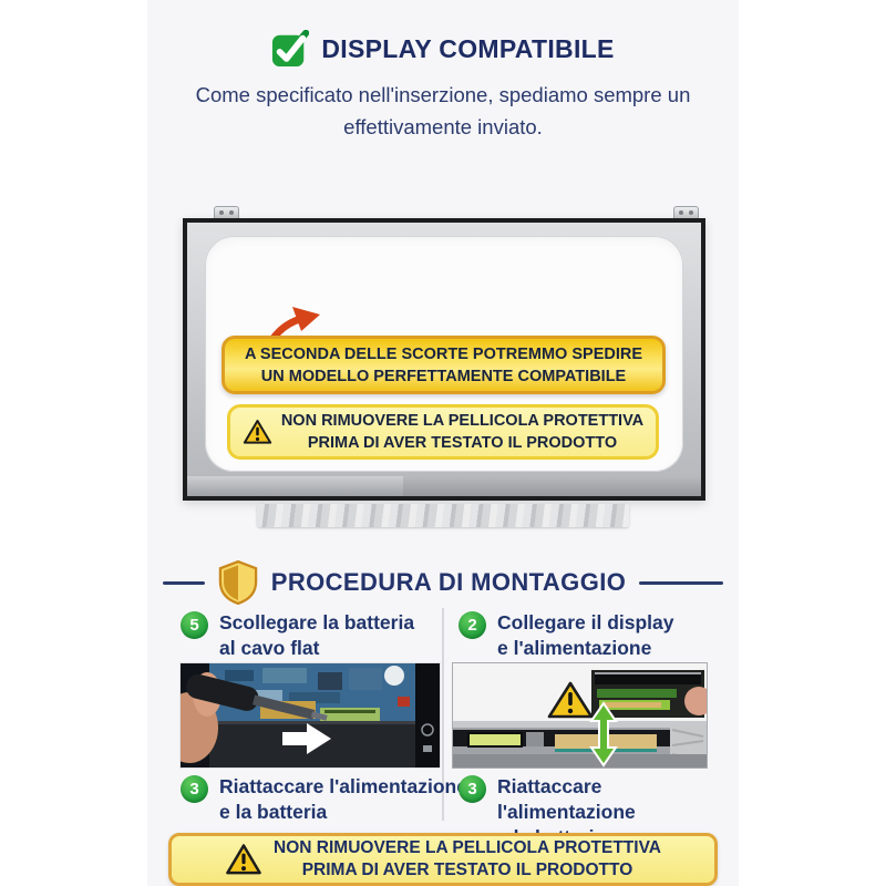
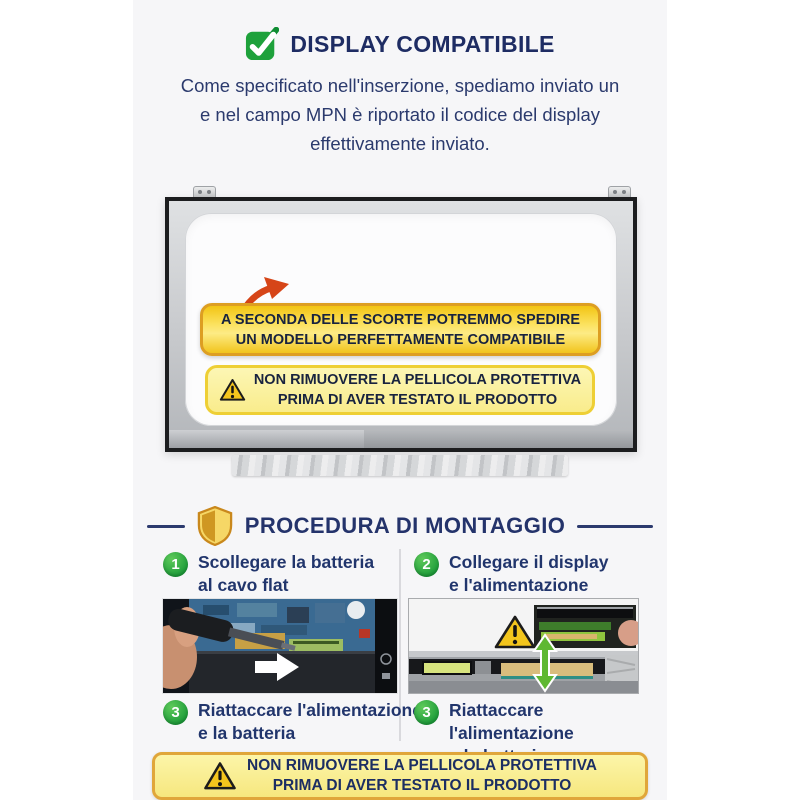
  DISPLAY COMPATIBILE
- Come specificato nell'inserzione, spediamo sempre un
+ Come specificato nell'inserzione, spediamo inviato un
+ e nel campo MPN è riportato il codice del display
  effettivamente inviato.
  A SECONDA DELLE SCORTE POTREMMO SPEDIRE
  UN MODELLO PERFETTAMENTE COMPATIBILE
  NON RIMUOVERE LA PELLICOLA PROTETTIVA
  PRIMA DI AVER TESTATO IL PRODOTTO
  PROCEDURA DI MONTAGGIO
- 5
+ 1
  Scollegare la batteria
  al cavo flat
  2
  Collegare il display
  e l'alimentazione
  3
  Riattaccare l'alimentazion
  e la batteria
  3
  Riattaccare l'alimentazione
  NON RIMUOVERE LA PELLICOLA PROTETTIVA
  PRIMA DI AVER TESTATO IL PRODOTTO
